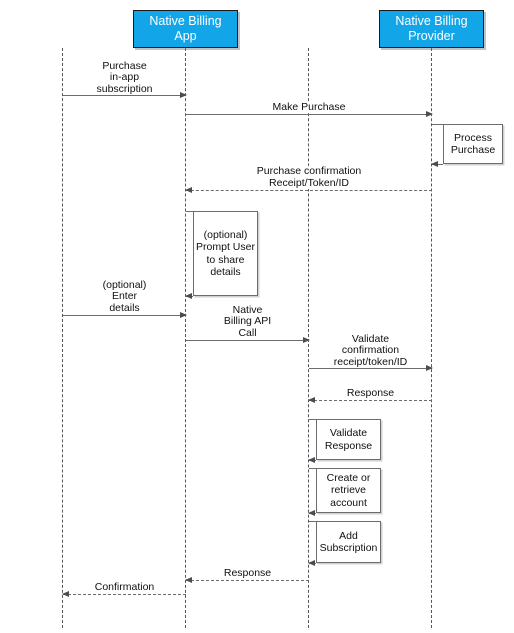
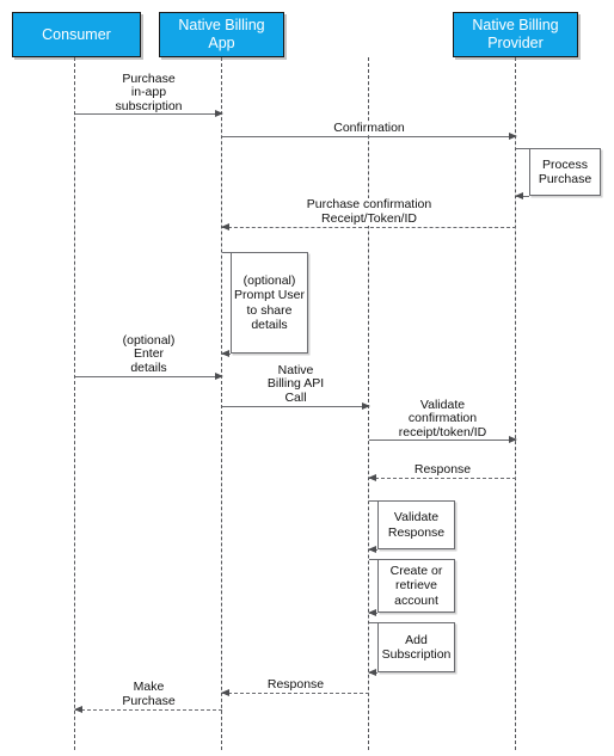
+ Consumer
  Native Billing
  App
  Native Billing
  Provider
  Purchase in-app
  subscription
- Make Purchase
+ Confirmation
  Purchase confirmation Receipt/Token/ID
  (optional) Enter details
  Native Billing API Call
  Validate confirmation
  receipt/token/ID
  Response
  Response
- Confirmation
+ Make Purchase
  Process
  Purchase
  (optional)
  Prompt User
  to share
  details
  Validate
  Response
  Create or
  retrieve
  account
  Add
  Subscription
